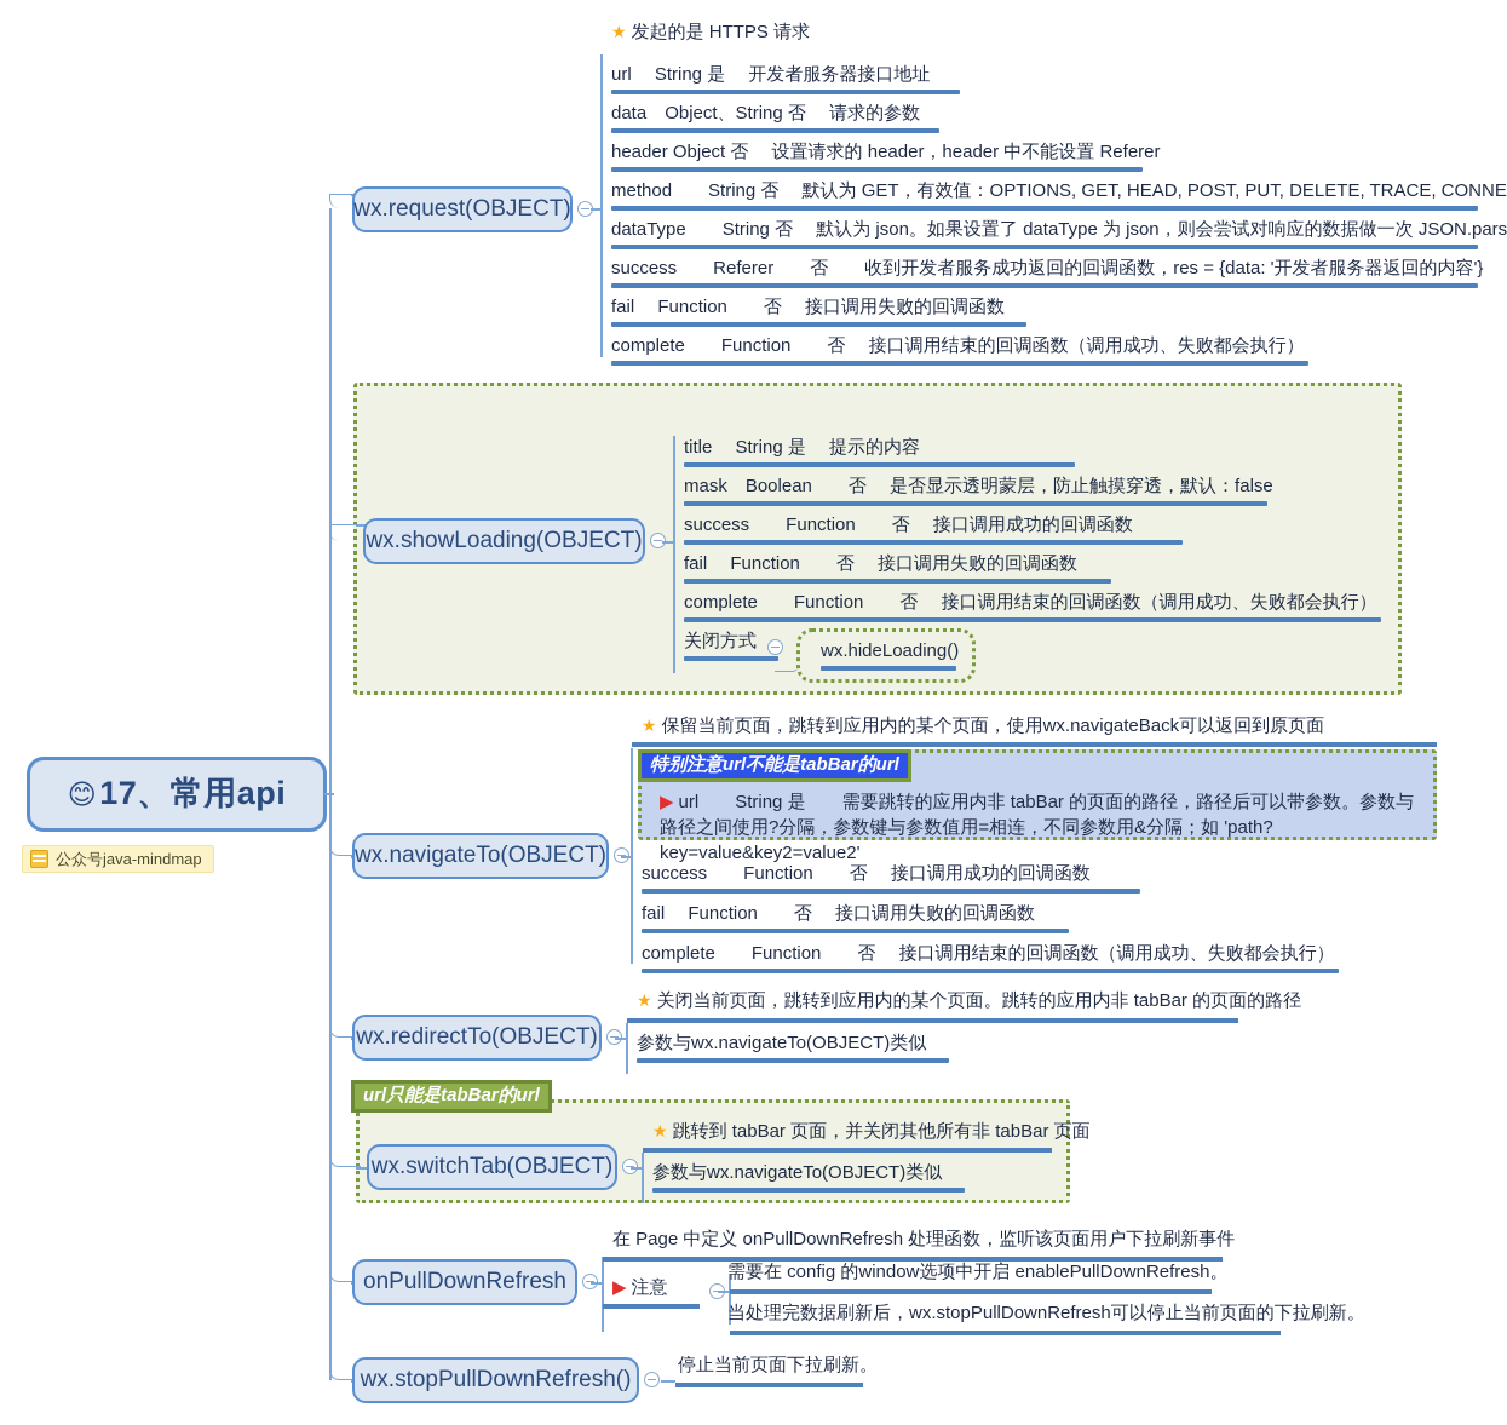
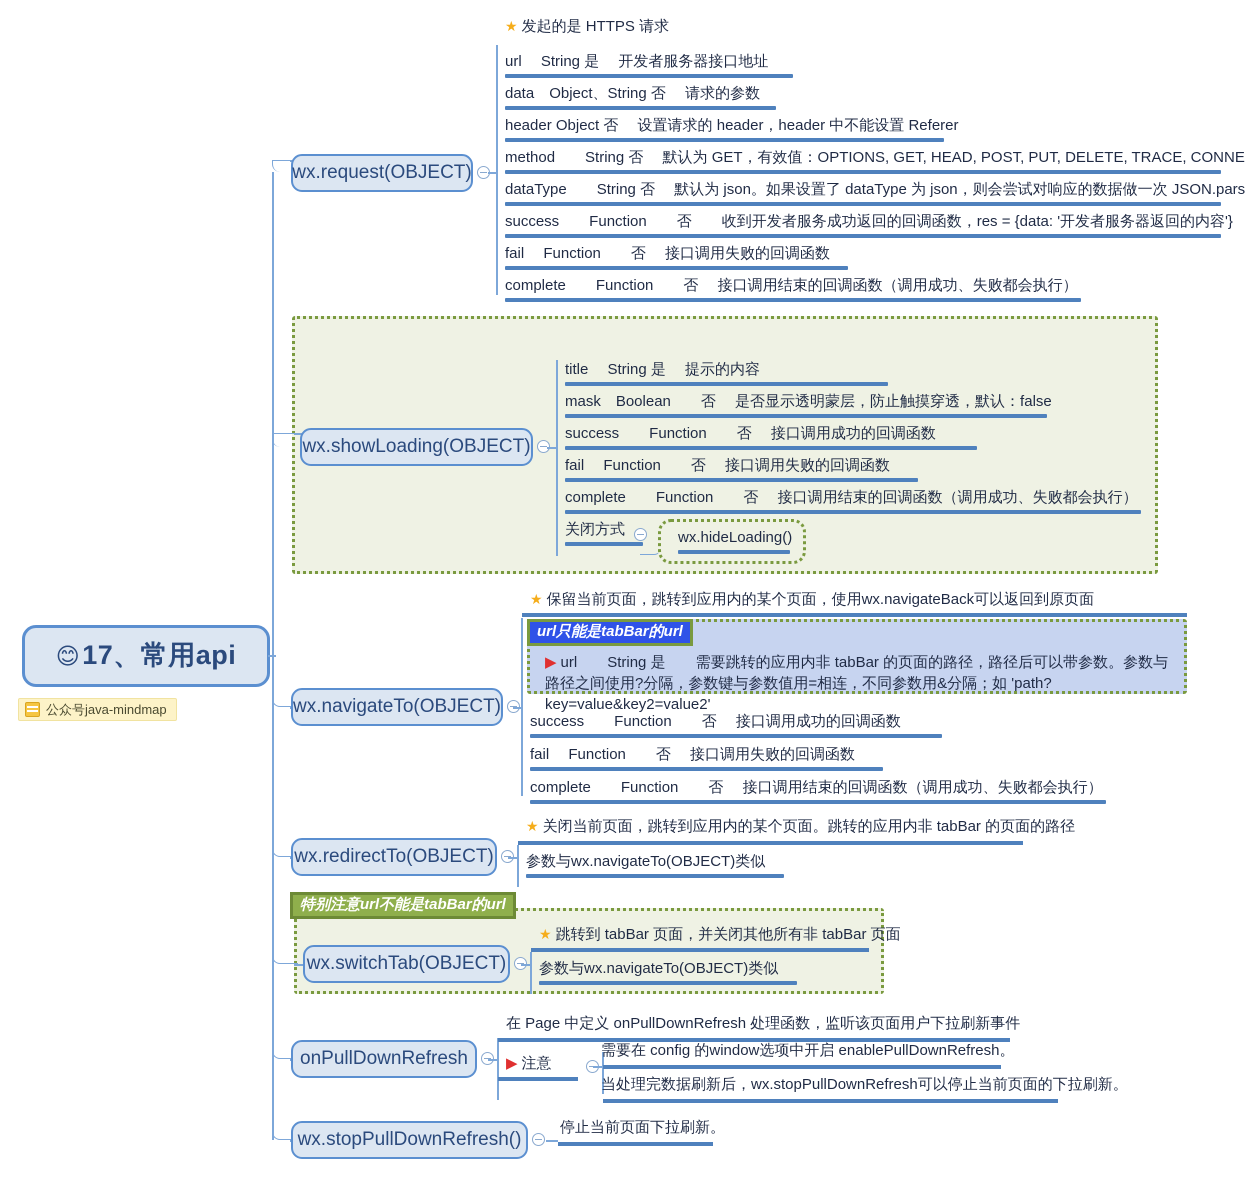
  😊
  17、常用api
  公众号java-mindmap
  wx.request(OBJECT)
  ★ 发起的是 HTTPS 请求
  url String 是 开发者服务器接口地址
  data Object、String 否 请求的参数
  header Object 否 设置请求的 header，header 中不能设置 Referer
  method String 否 默认为 GET，有效值：OPTIONS, GET, HEAD, POST, PUT, DELETE, TRACE, CONNE
  dataType String 否 默认为 json。如果设置了 dataType 为 json，则会尝试对响应的数据做一次 JSON.pars
- success Referer 否 收到开发者服务成功返回的回调函数，res = {data: '开发者服务器返回的内容'}
+ success Function 否 收到开发者服务成功返回的回调函数，res = {data: '开发者服务器返回的内容'}
  fail Function 否 接口调用失败的回调函数
  complete Function 否 接口调用结束的回调函数（调用成功、失败都会执行）
  wx.showLoading(OBJECT)
  title String 是 提示的内容
  mask Boolean 否 是否显示透明蒙层，防止触摸穿透，默认：false
  success Function 否 接口调用成功的回调函数
  fail Function 否 接口调用失败的回调函数
  complete Function 否 接口调用结束的回调函数（调用成功、失败都会执行）
  关闭方式
  wx.hideLoading()
  wx.navigateTo(OBJECT)
  ★ 保留当前页面，跳转到应用内的某个页面，使用wx.navigateBack可以返回到原页面
- 特别注意url不能是tabBar的url
+ url只能是tabBar的url
  ▶ url String 是 需要跳转的应用内非 tabBar 的页面的路径，路径后可以带参数。参数与路径之间使用?分隔，参数键与参数值用=相连，不同参数用&分隔；如 'path?key=value&key2=value2'
  success Function 否 接口调用成功的回调函数
  fail Function 否 接口调用失败的回调函数
  complete Function 否 接口调用结束的回调函数（调用成功、失败都会执行）
  wx.redirectTo(OBJECT)
  ★ 关闭当前页面，跳转到应用内的某个页面。跳转的应用内非 tabBar 的页面的路径
  参数与wx.navigateTo(OBJECT)类似
- url只能是tabBar的url
+ 特别注意url不能是tabBar的url
  wx.switchTab(OBJECT)
  ★ 跳转到 tabBar 页面，并关闭其他所有非 tabBar 页面
  参数与wx.navigateTo(OBJECT)类似
  onPullDownRefresh
  在 Page 中定义 onPullDownRefresh 处理函数，监听该页面用户下拉刷新事件
  ▶ 注意
  需要在 config 的window选项中开启 enablePullDownRefresh。
  当处理完数据刷新后，wx.stopPullDownRefresh可以停止当前页面的下拉刷新。
  wx.stopPullDownRefresh()
  停止当前页面下拉刷新。
